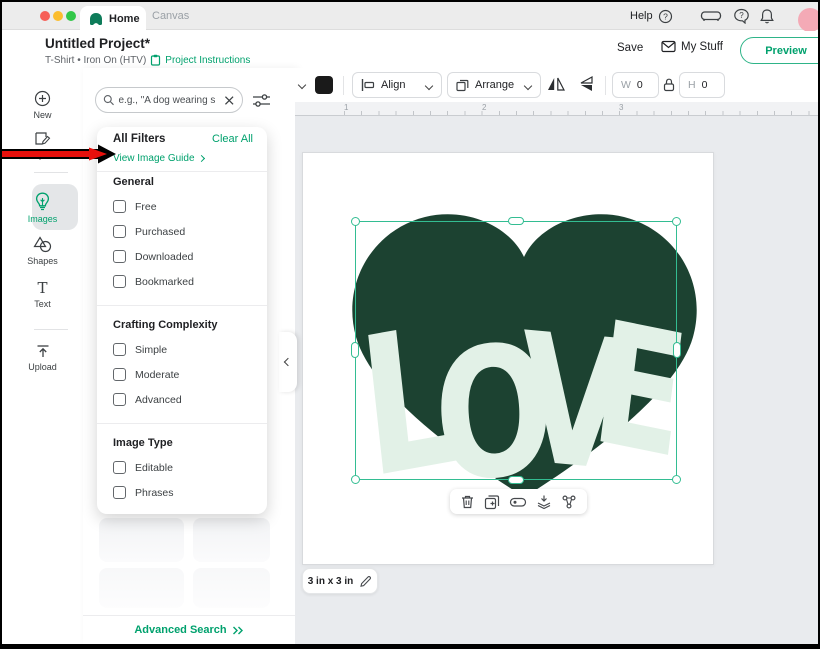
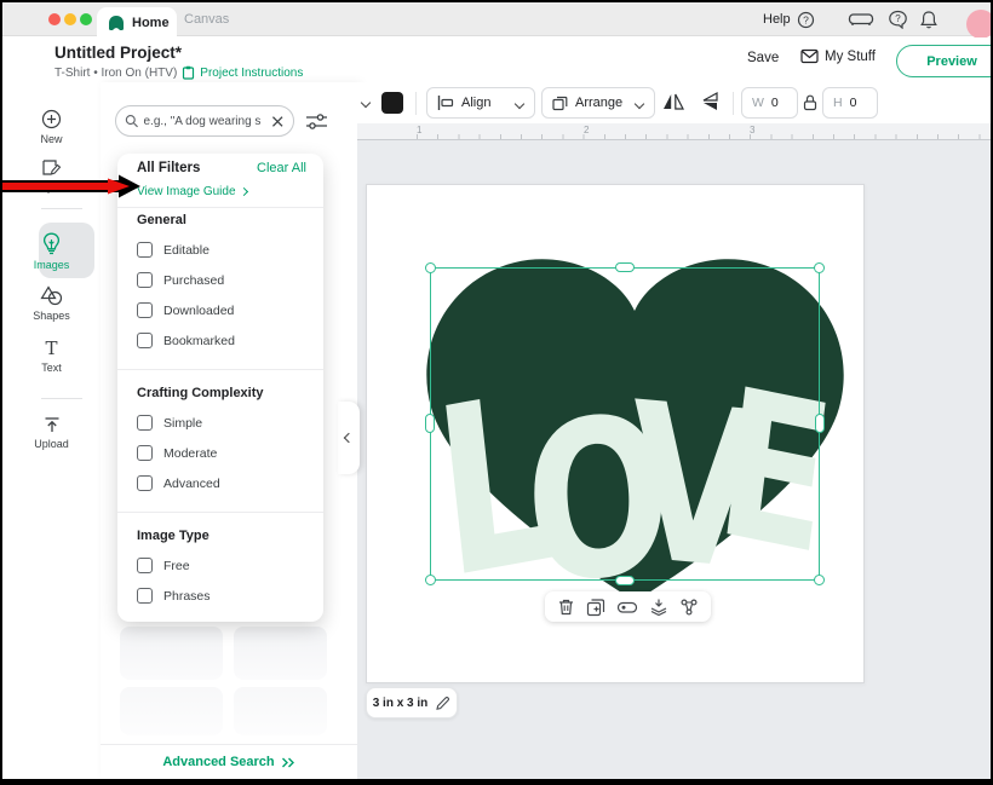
  Home
  Canvas
  Help
  ?
  ?
  Untitled Project*
  T-Shirt • Iron On (HTV)
  Project Instructions
  Save
  My Stuff
  Preview
  New
  Images
  Shapes
  T
  Text
  Upload
  e.g., "A dog wearing s
  Advanced Search
  All Filters
  Clear All
  View Image Guide
  General
- Free
+ Editable
  Purchased
  Downloaded
  Bookmarked
  Crafting Complexity
  Simple
  Moderate
  Advanced
  Image Type
- Editable
+ Free
  Phrases
  Align
  Arrange
  W
  0
  H
  0
  1
  2
  3
  3 in x 3 in
